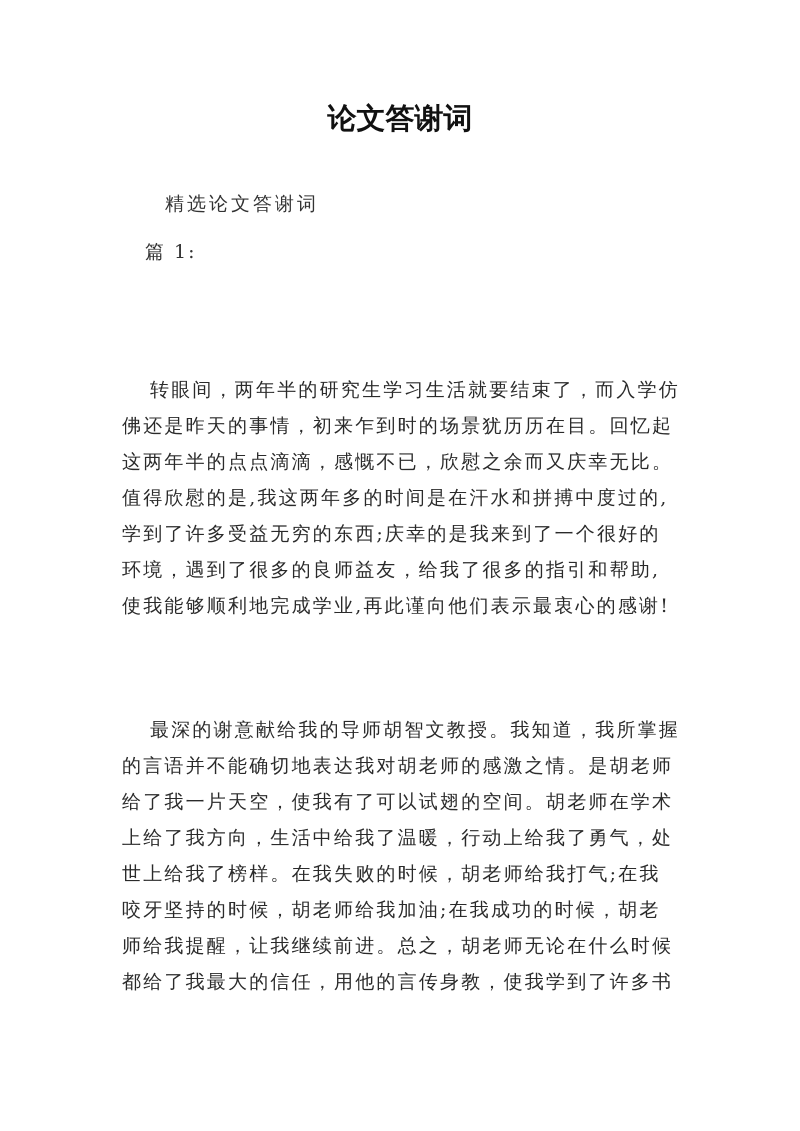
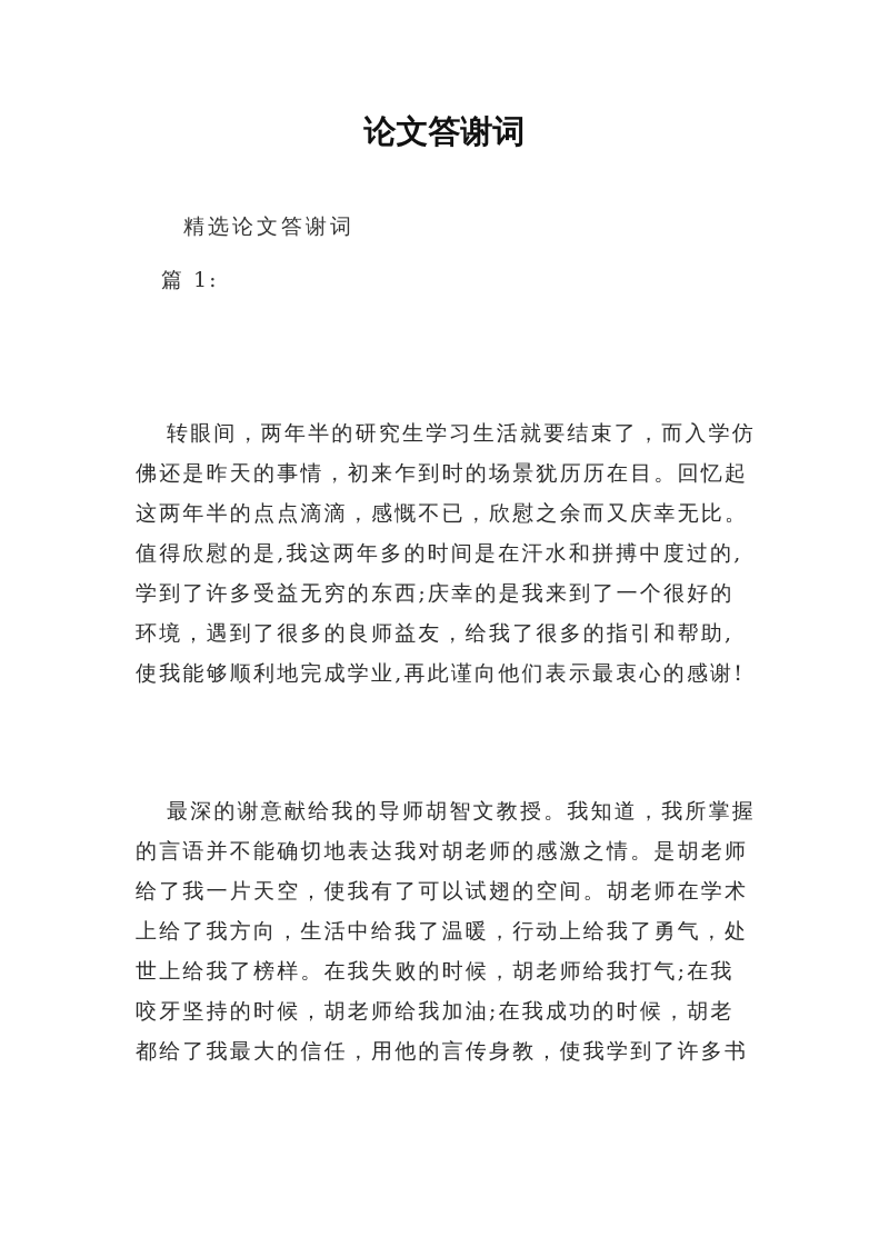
  论文答谢词
  精选论文答谢词
  篇 1:
  转眼间，两年半的研究生学习生活就要结束了，而入学仿
  佛还是昨天的事情，初来乍到时的场景犹历历在目。回忆起
  这两年半的点点滴滴，感慨不已，欣慰之余而又庆幸无比。
  值得欣慰的是,我这两年多的时间是在汗水和拼搏中度过的,
  学到了许多受益无穷的东西;庆幸的是我来到了一个很好的
  环境，遇到了很多的良师益友，给我了很多的指引和帮助,
  使我能够顺利地完成学业,再此谨向他们表示最衷心的感谢!
  最深的谢意献给我的导师胡智文教授。我知道，我所掌握
  的言语并不能确切地表达我对胡老师的感激之情。是胡老师
  给了我一片天空，使我有了可以试翅的空间。胡老师在学术
  上给了我方向，生活中给我了温暖，行动上给我了勇气，处
  世上给我了榜样。在我失败的时候，胡老师给我打气;在我
  咬牙坚持的时候，胡老师给我加油;在我成功的时候，胡老
- 师给我提醒，让我继续前进。总之，胡老师无论在什么时候
  都给了我最大的信任，用他的言传身教，使我学到了许多书
